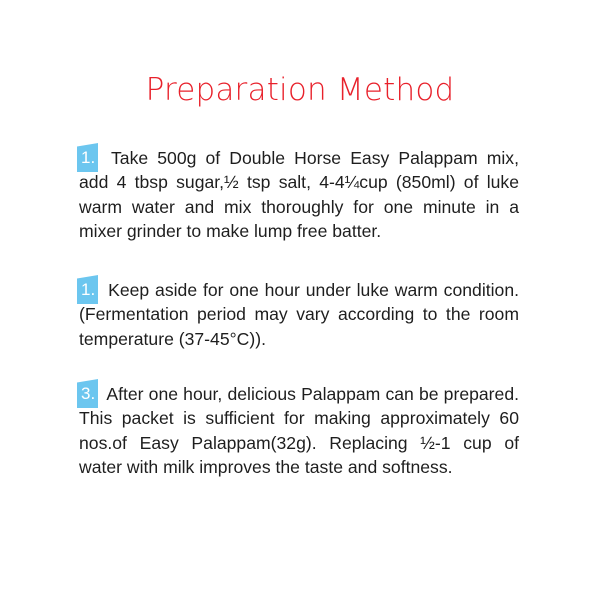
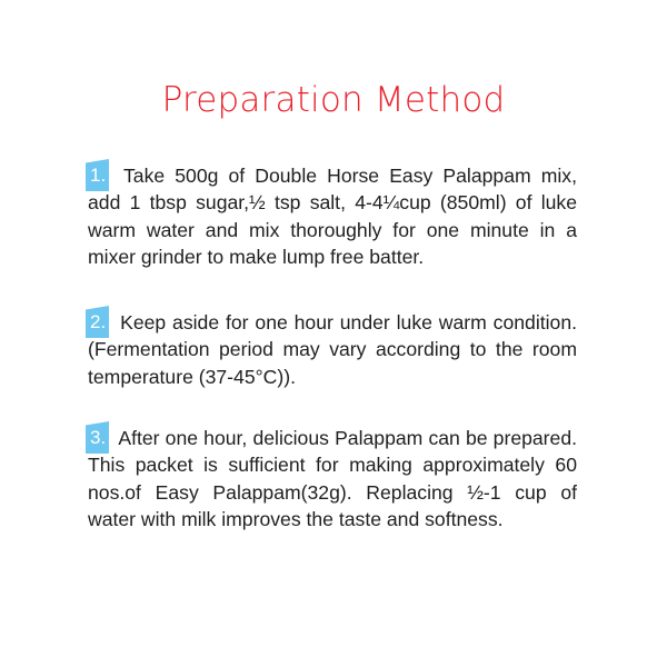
  Preparation Method
- 1. Take 500g of Double Horse Easy Palappam mix, add 4 tbsp sugar,½ tsp salt, 4-4¼cup (850ml) of luke warm water and mix thoroughly for one minute in a mixer grinder to make lump free batter.
+ 1. Take 500g of Double Horse Easy Palappam mix, add 1 tbsp sugar,½ tsp salt, 4-4¼cup (850ml) of luke warm water and mix thoroughly for one minute in a mixer grinder to make lump free batter.
- 1. Keep aside for one hour under luke warm condition. (Fermentation period may vary according to the room temperature (37-45°C)).
+ 2. Keep aside for one hour under luke warm condition. (Fermentation period may vary according to the room temperature (37-45°C)).
  3. After one hour, delicious Palappam can be prepared. This packet is sufficient for making approximately 60 nos.of Easy Palappam(32g). Replacing ½-1 cup of water with milk improves the taste and softness.
